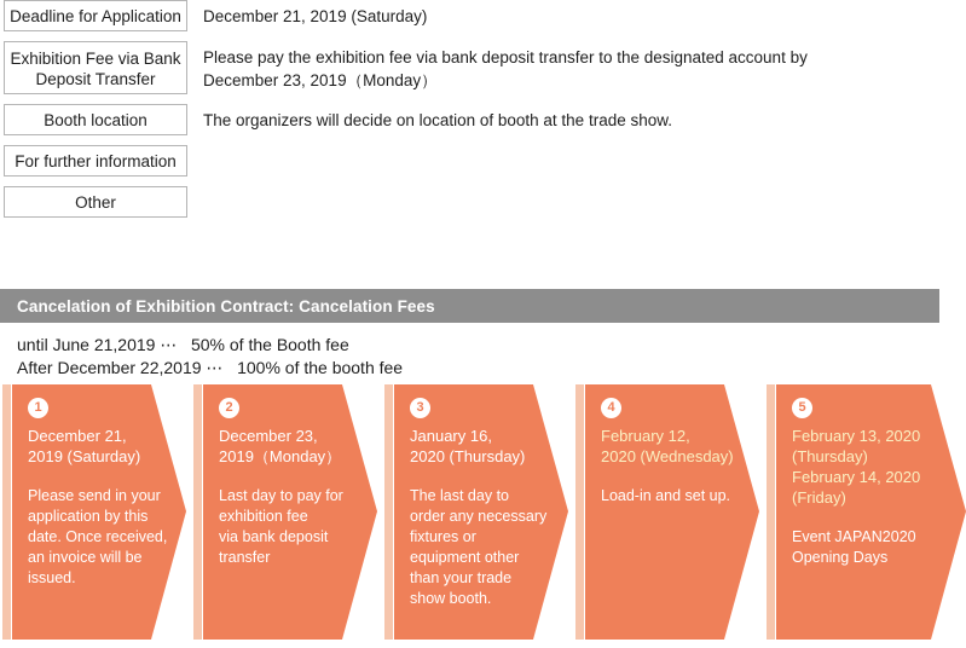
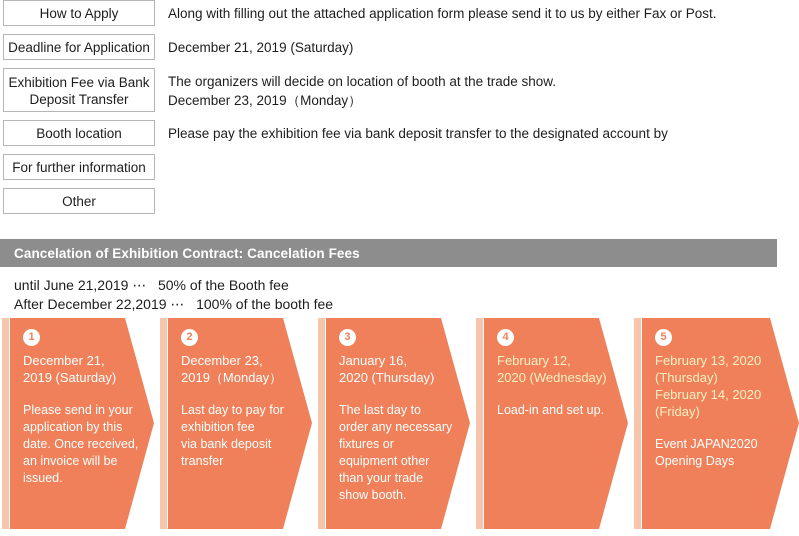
+ How to Apply
+ Along with filling out the attached application form please send it to us by either Fax or Post.
  Deadline for Application
  December 21, 2019 (Saturday)
  Exhibition Fee via Bank Deposit Transfer
- Please pay the exhibition fee via bank deposit transfer to the designated account by
+ The organizers will decide on location of booth at the trade show.
  December 23, 2019（Monday）
  Booth location
- The organizers will decide on location of booth at the trade show.
+ Please pay the exhibition fee via bank deposit transfer to the designated account by
  For further information
  Other
  Cancelation of Exhibition Contract: Cancelation Fees
  until June 21,2019 ⋯ 50% of the Booth fee
  After December 22,2019 ⋯ 100% of the booth fee
  1
  December 21,
  2019 (Saturday)
  Please send in your
  application by this
  date. Once received,
  an invoice will be
  issued.
  2
  December 23,
  2019（Monday）
  Last day to pay for
  exhibition fee
  via bank deposit
  transfer
  3
  January 16,
  2020 (Thursday)
  The last day to
  order any necessary
  fixtures or
  equipment other
  than your trade
  show booth.
  4
  February 12,
  2020 (Wednesday)
  Load-in and set up.
  5
  February 13, 2020
  (Thursday)
  February 14, 2020
  (Friday)
  Event JAPAN2020
  Opening Days
